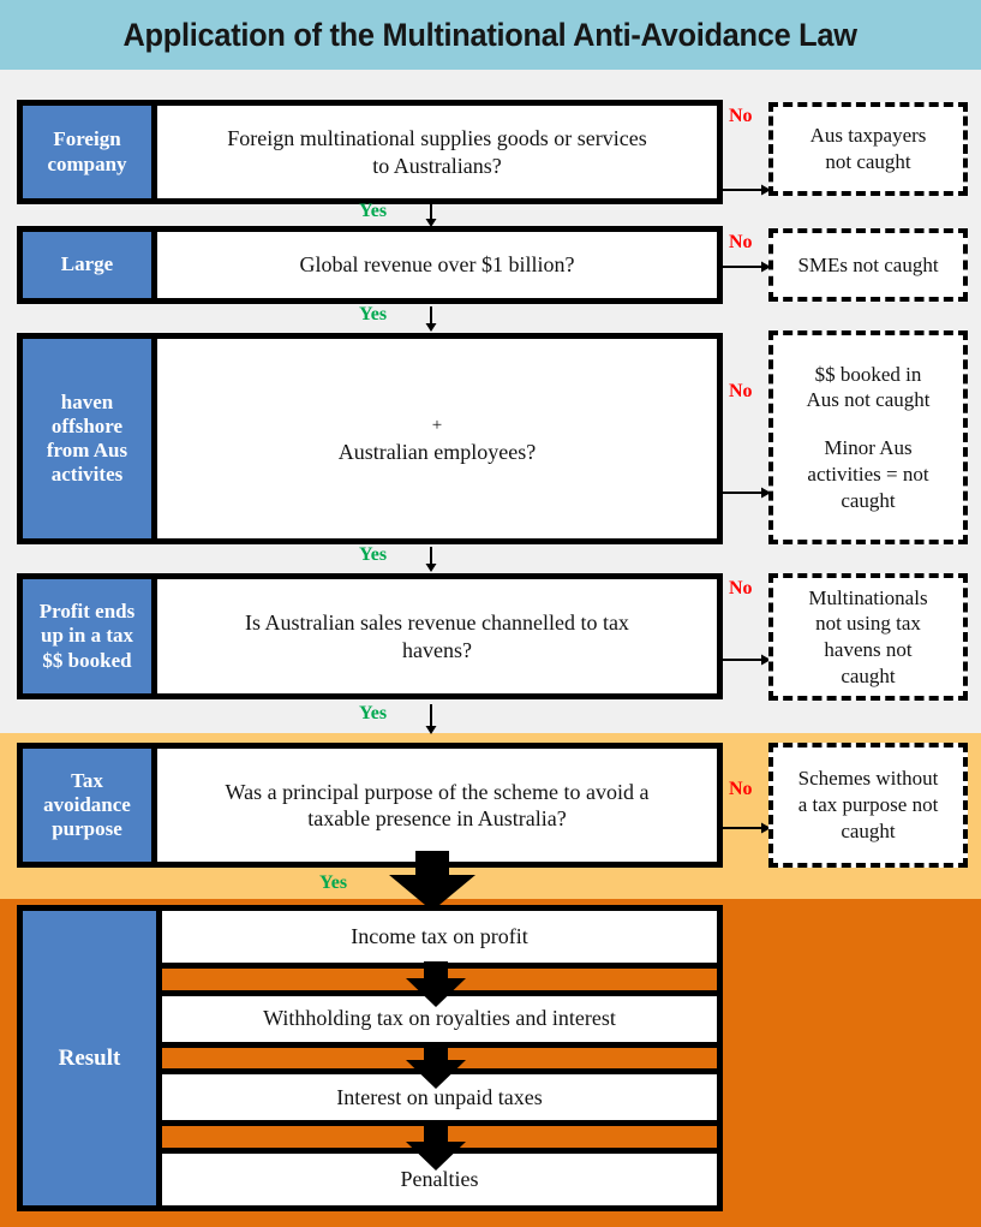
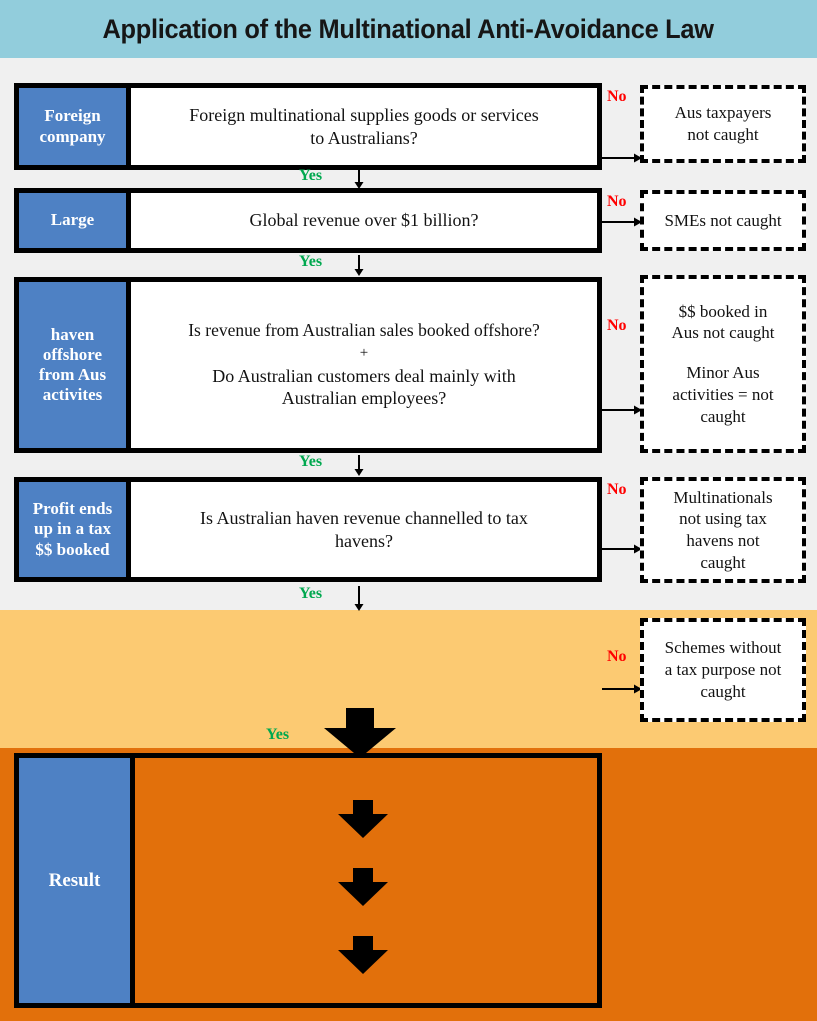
  Application of the Multinational Anti-Avoidance Law
  Foreign
  company
  Foreign multinational supplies goods or services
  to Australians?
  No
  Aus taxpayers
  not caught
  Yes
  Large
  Global revenue over $1 billion?
  No
  SMEs not caught
  Yes
  haven
  offshore
  from Aus
  activites
+ Is revenue from Australian sales booked offshore?
  +
+ Do Australian customers deal mainly with
  Australian employees?
  No
  $$ booked in
  Aus not caught
  Minor Aus
  activities = not
  caught
  Yes
  Profit ends
  up in a tax
  $$ booked
- Is Australian sales revenue channelled to tax
+ Is Australian haven revenue channelled to tax
  havens?
  No
  Multinationals
  not using tax
  havens not
  caught
  Yes
- Tax
- avoidance
- purpose
- Was a principal purpose of the scheme to avoid a
- taxable presence in Australia?
  No
  Schemes without
  a tax purpose not
  caught
  Yes
  Result
- Income tax on profit
- Withholding tax on royalties and interest
- Interest on unpaid taxes
- Penalties
